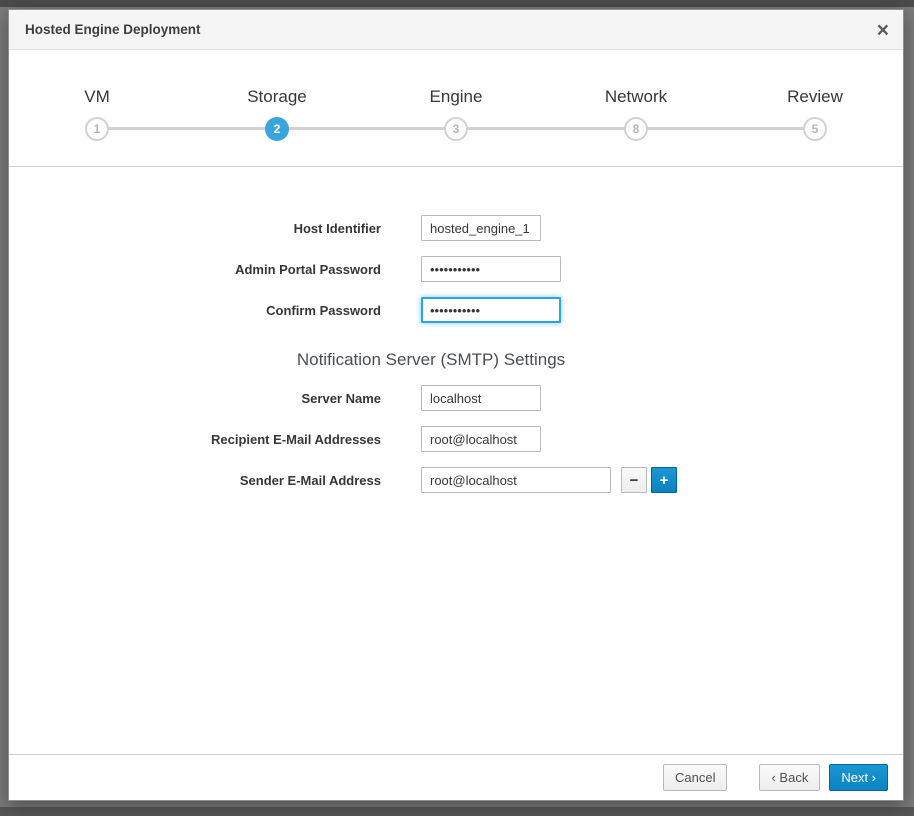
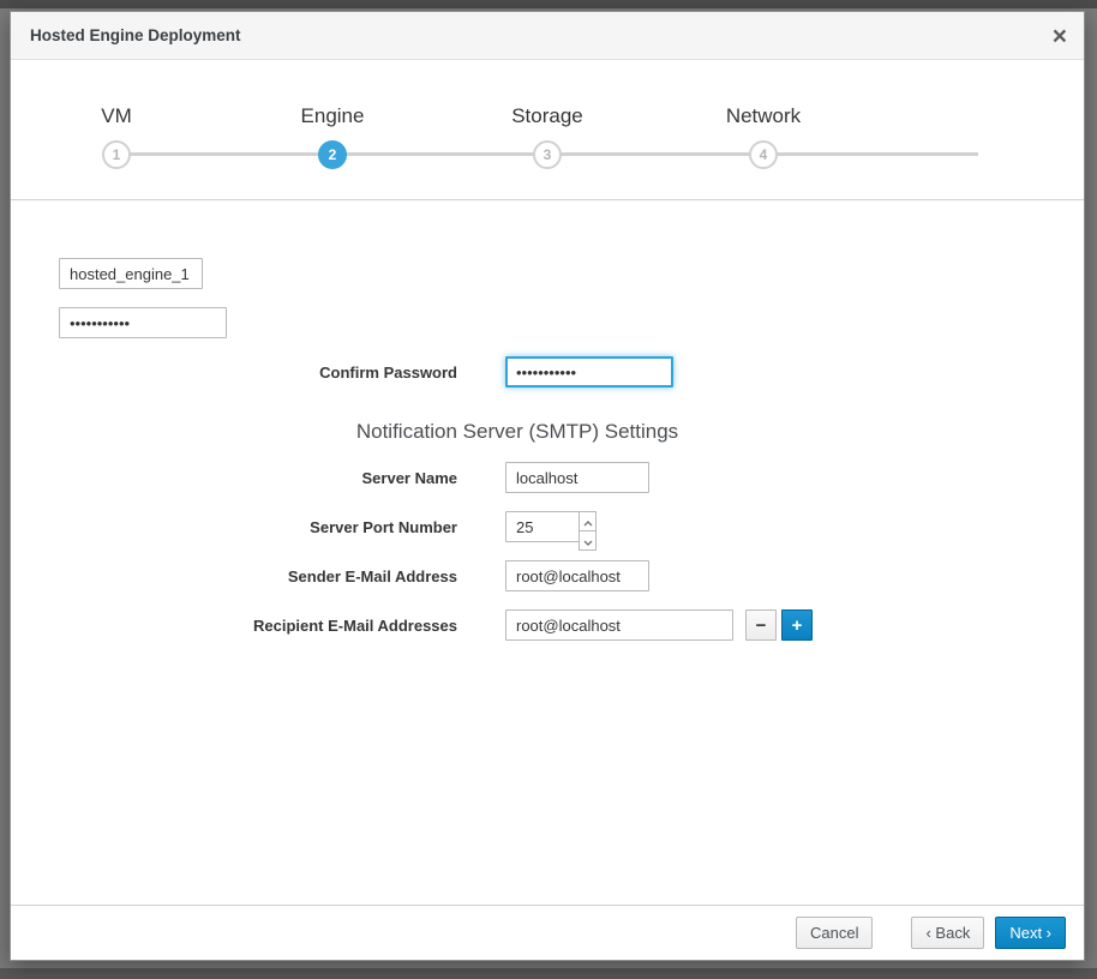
  Hosted Engine Deployment
  ×
  VM
  1
- Storage
+ Engine
  2
- Engine
+ Storage
  3
  Network
- 8
+ 4
- Review
- 5
- Host Identifier
  hosted_engine_1
- Admin Portal Password
  •••••••••••
  Confirm Password
  •••••••••••
  Notification Server (SMTP) Settings
  Server Name
  localhost
+ Server Port Number
+ 25
- Recipient E-Mail Addresses
+ Sender E-Mail Address
  root@localhost
- Sender E-Mail Address
+ Recipient E-Mail Addresses
  root@localhost
  −
  +
  Cancel
  ‹ Back
  Next ›
